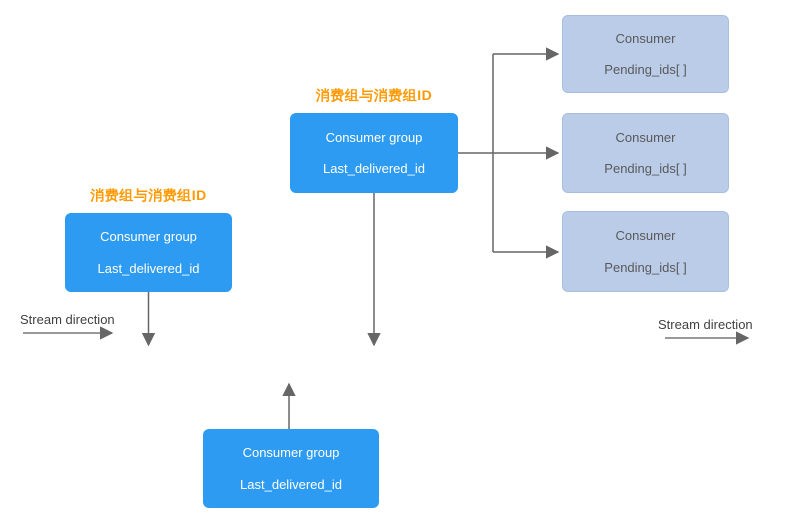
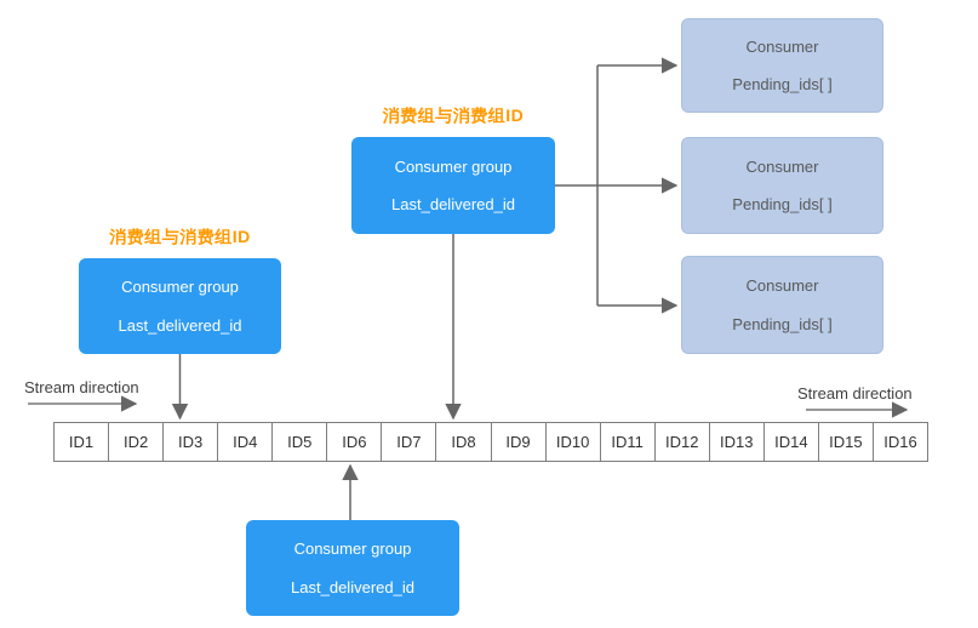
  消费组与消费组ID
  Consumer group
  Last_delivered_id
  消费组与消费组ID
  Consumer group
  Last_delivered_id
  Consumer group
  Last_delivered_id
  Consumer
  Pending_ids[ ]
  Consumer
  Pending_ids[ ]
  Consumer
  Pending_ids[ ]
  Stream direction
  Stream direction
+ ID1
+ ID2
+ ID3
+ ID4
+ ID5
+ ID6
+ ID7
+ ID8
+ ID9
+ ID10
+ ID11
+ ID12
+ ID13
+ ID14
+ ID15
+ ID16
